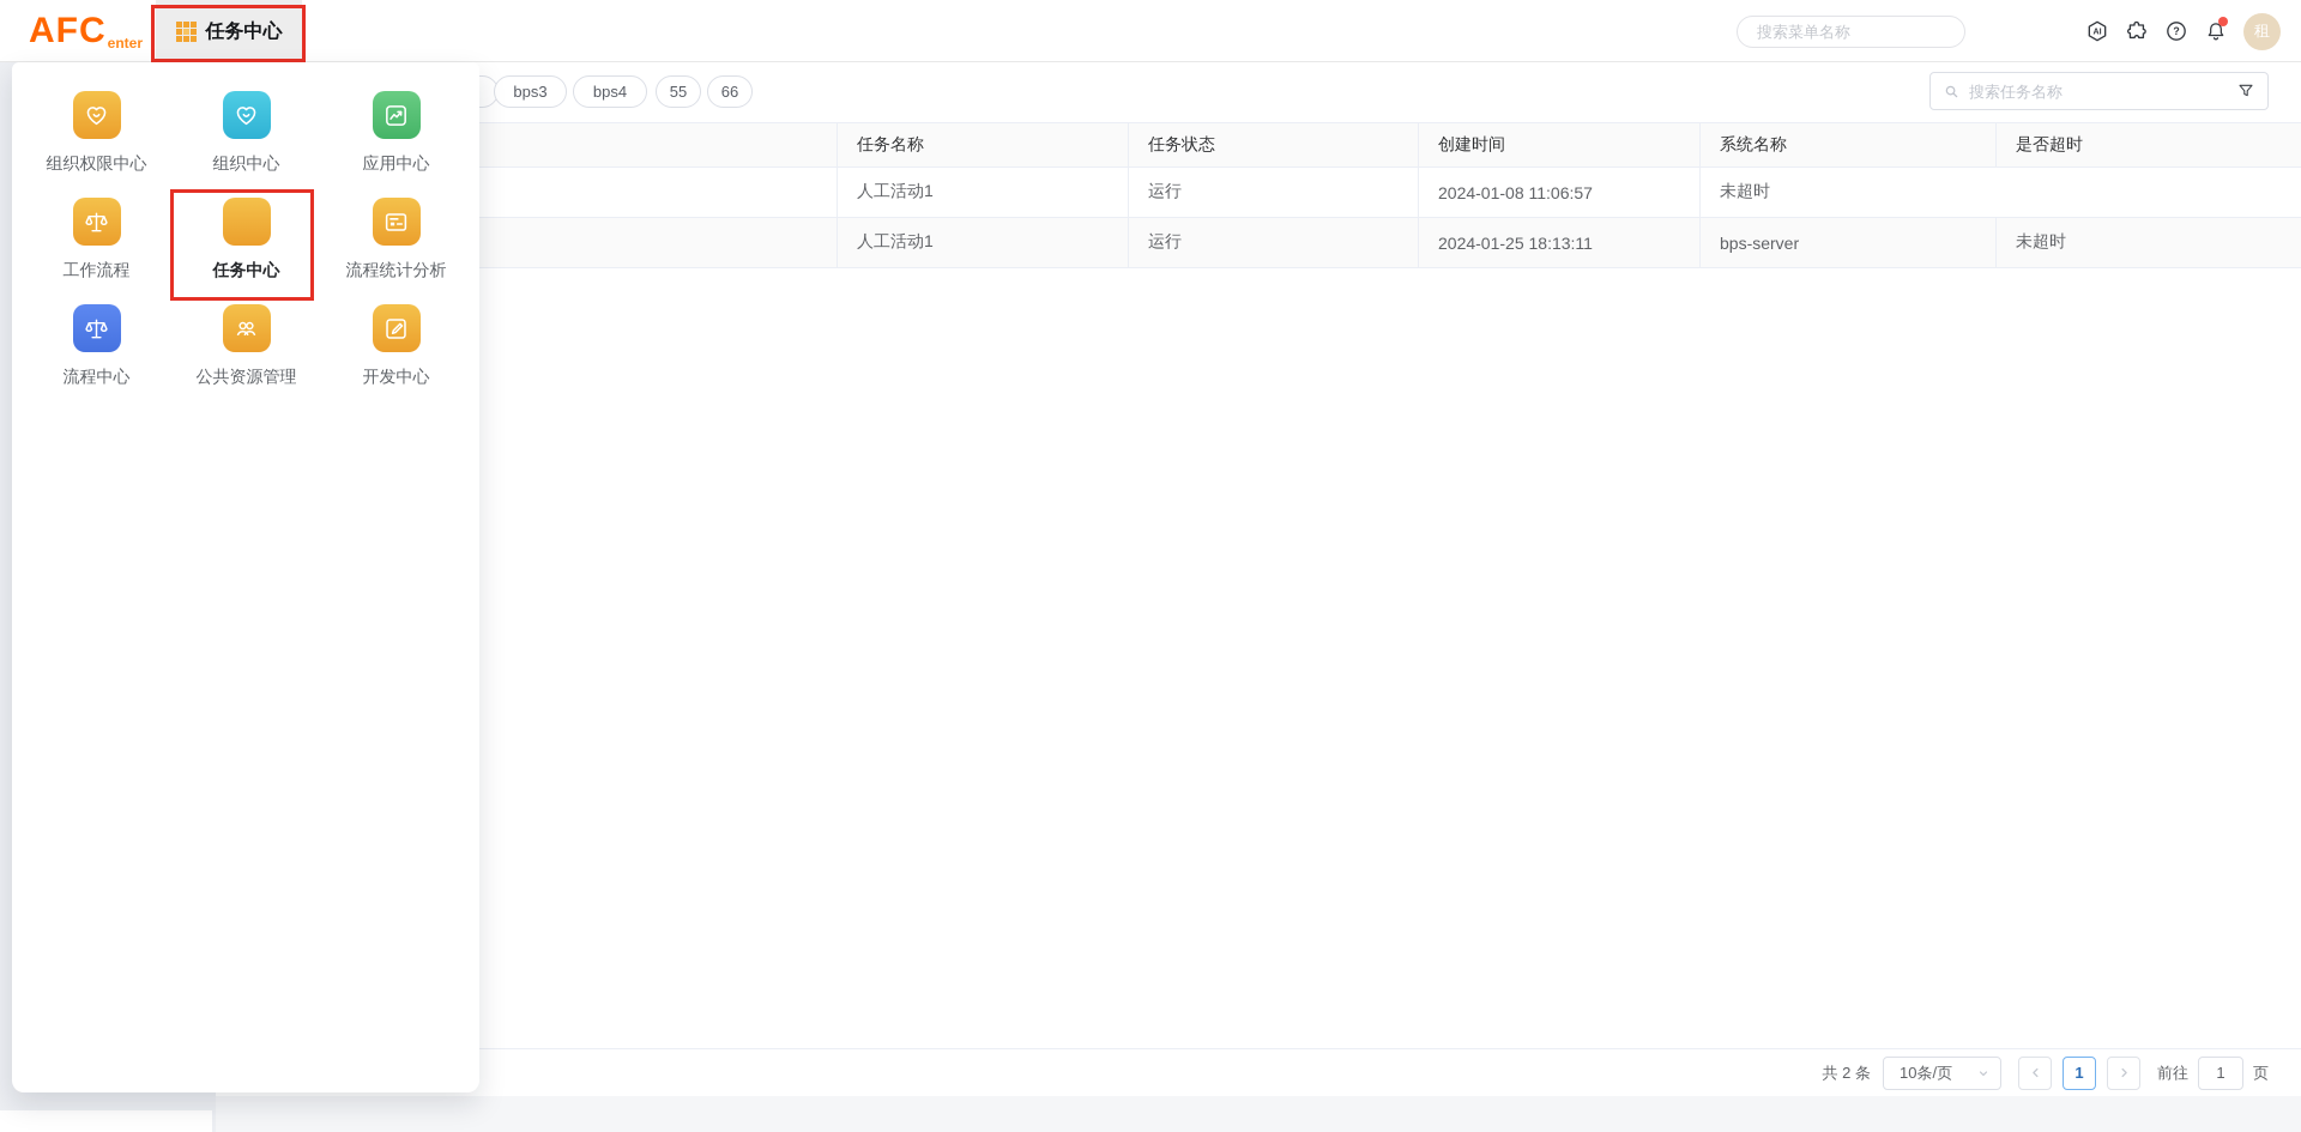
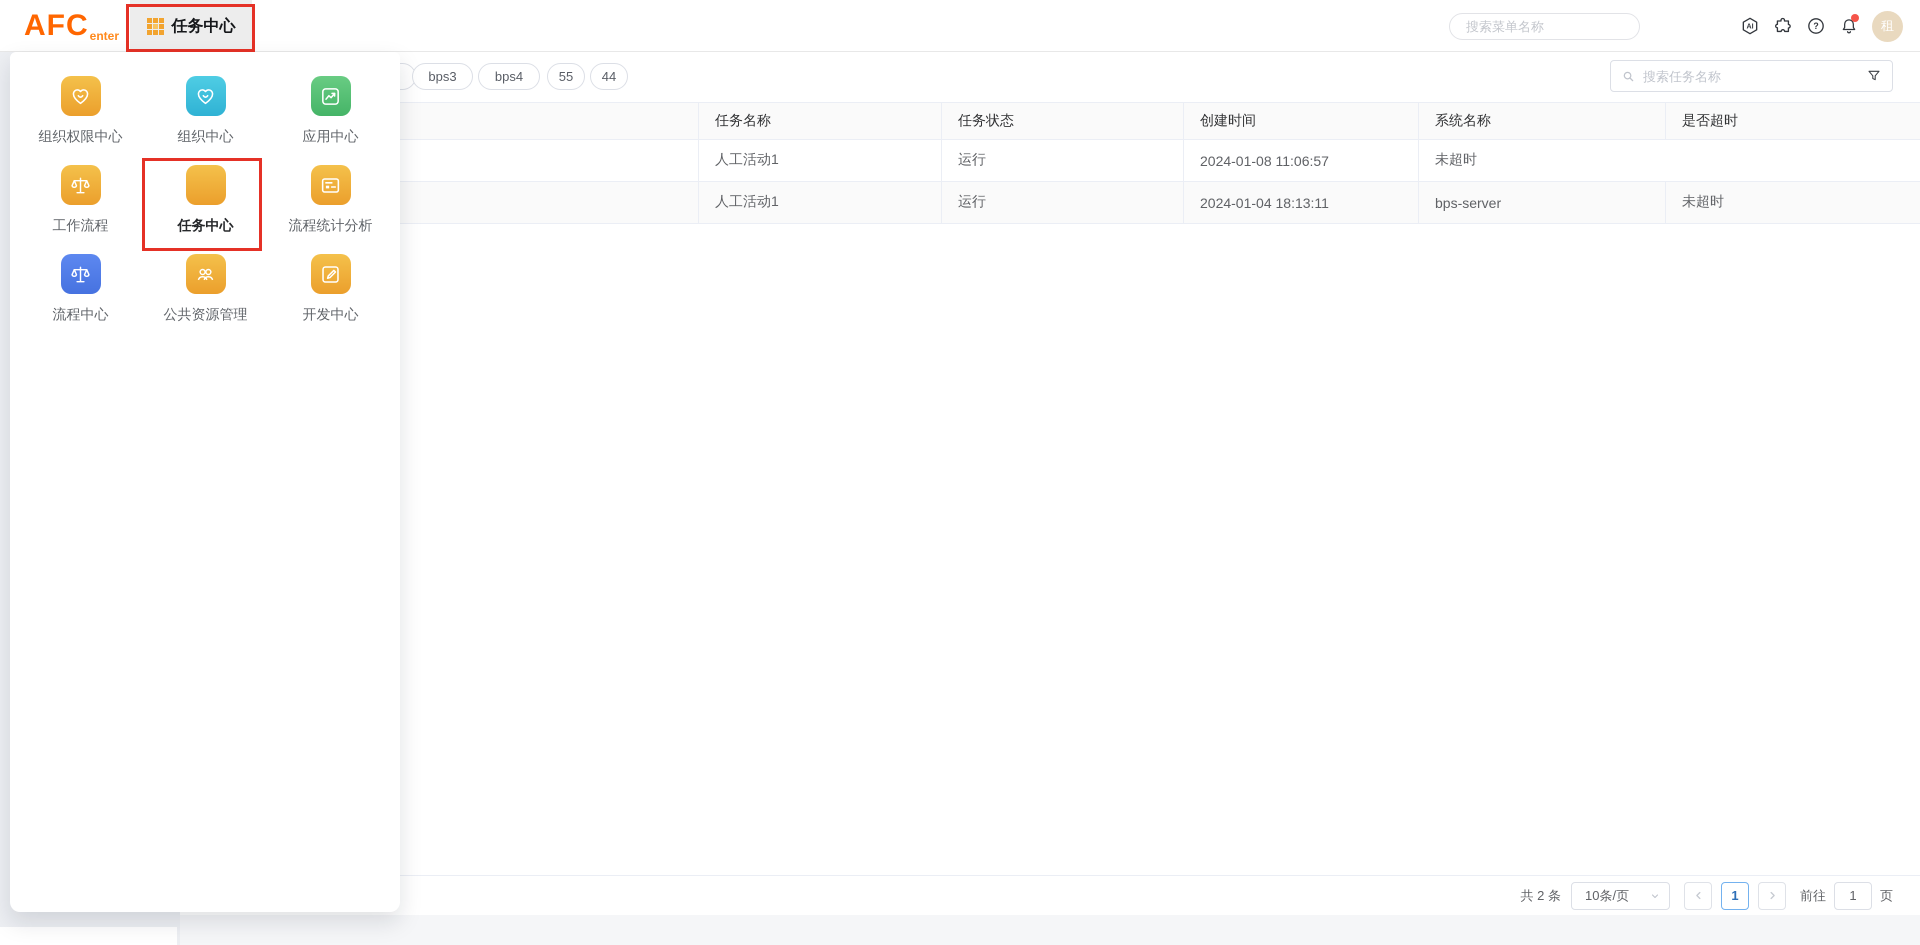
  AFC
  enter
  任务中心
  搜索菜单名称
  AI
  ?
  租
  bps3
  bps4
  55
- 66
+ 44
  搜索任务名称
  任务名称
  任务状态
  创建时间
  系统名称
  是否超时
  人工活动1
  运行
  2024-01-08 11:06:57
  未超时
  人工活动1
  运行
- 2024-01-25 18:13:11
+ 2024-01-04 18:13:11
  bps-server
  未超时
  共 2 条
  10条/页
  1
  前往
  1
  页
  组织权限中心
  组织中心
  应用中心
  工作流程
  任务中心
  流程统计分析
  流程中心
  公共资源管理
  开发中心
